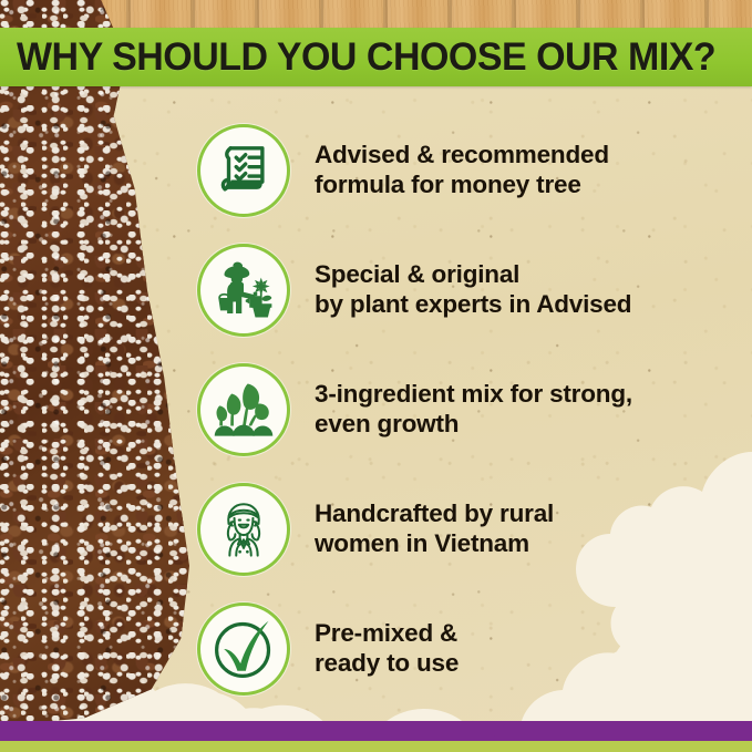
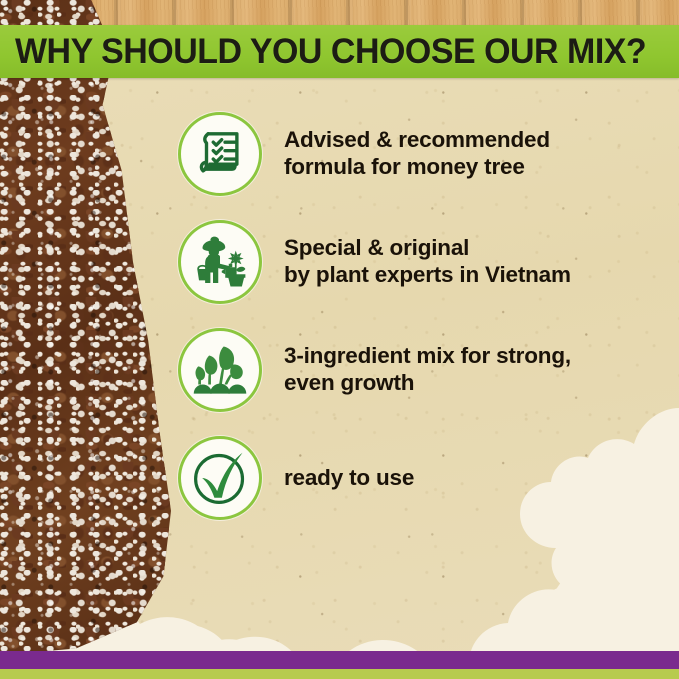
  WHY SHOULD YOU CHOOSE OUR MIX?
  Advised & recommended
  formula for money tree
  Special & original
- by plant experts in Advised
+ by plant experts in Vietnam
  3-ingredient mix for strong,
  even growth
- Handcrafted by rural
- women in Vietnam
- Pre-mixed &
  ready to use
